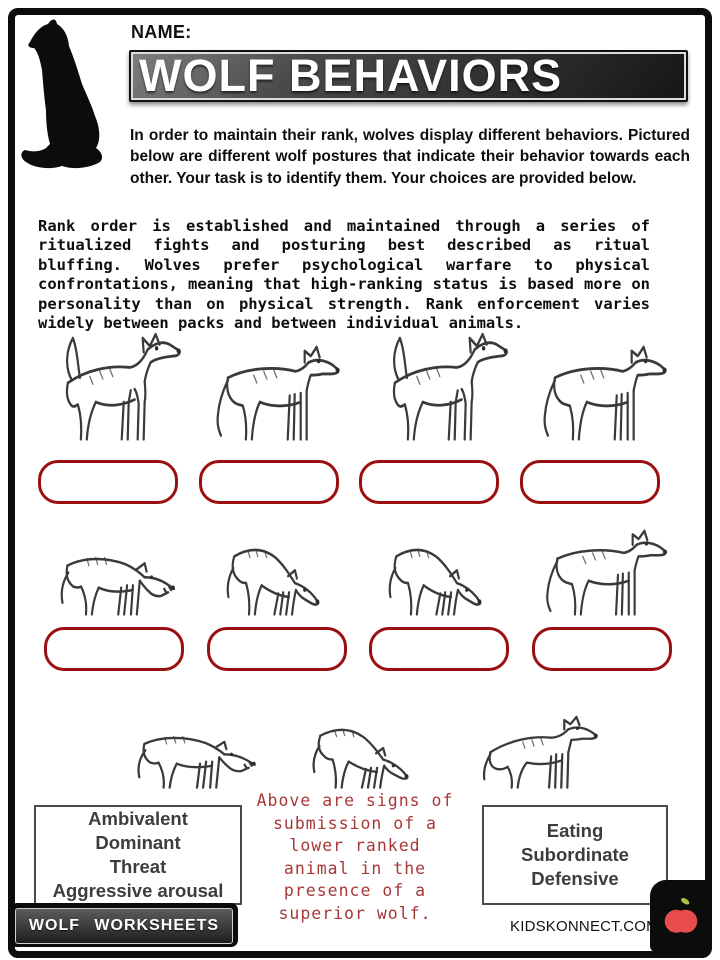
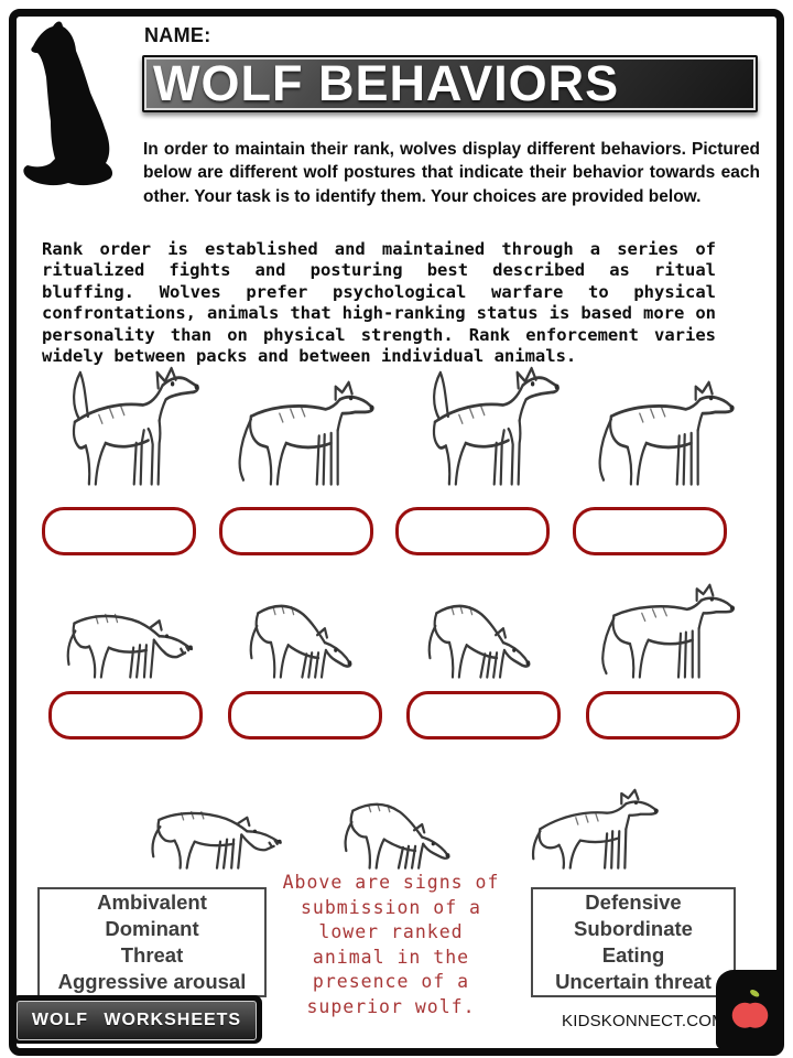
  NAME:
  WOLF BEHAVIORS
  In order to maintain their rank, wolves display different behaviors. Pictured below are different wolf postures that indicate their behavior towards each other. Your task is to identify them. Your choices are provided below.
- Rank order is established and maintained through a series of ritualized fights and posturing best described as ritual bluffing. Wolves prefer psychological warfare to physical confrontations, meaning that high-ranking status is based more on personality than on physical strength. Rank enforcement varies widely between packs and between individual animals.
+ Rank order is established and maintained through a series of ritualized fights and posturing best described as ritual bluffing. Wolves prefer psychological warfare to physical confrontations, animals that high-ranking status is based more on personality than on physical strength. Rank enforcement varies widely between packs and between individual animals.
  Ambivalent
  Dominant
  Threat
  Aggressive arousal
  Above are signs of
  submission of a
  lower ranked
  animal in the
  presence of a
  superior wolf.
- Eating
+ Defensive
  Subordinate
- Defensive
+ Eating
+ Uncertain threat
  WOLF WORKSHEETS
  KIDSKONNECT.CO
